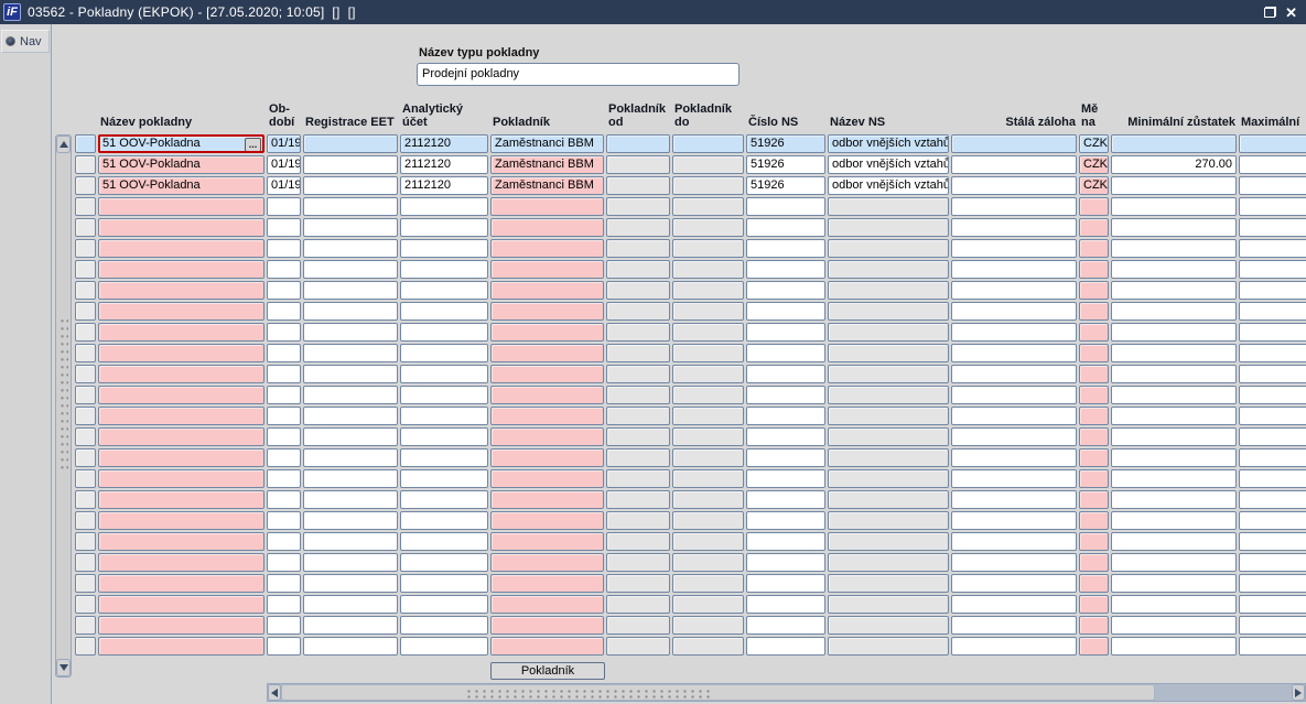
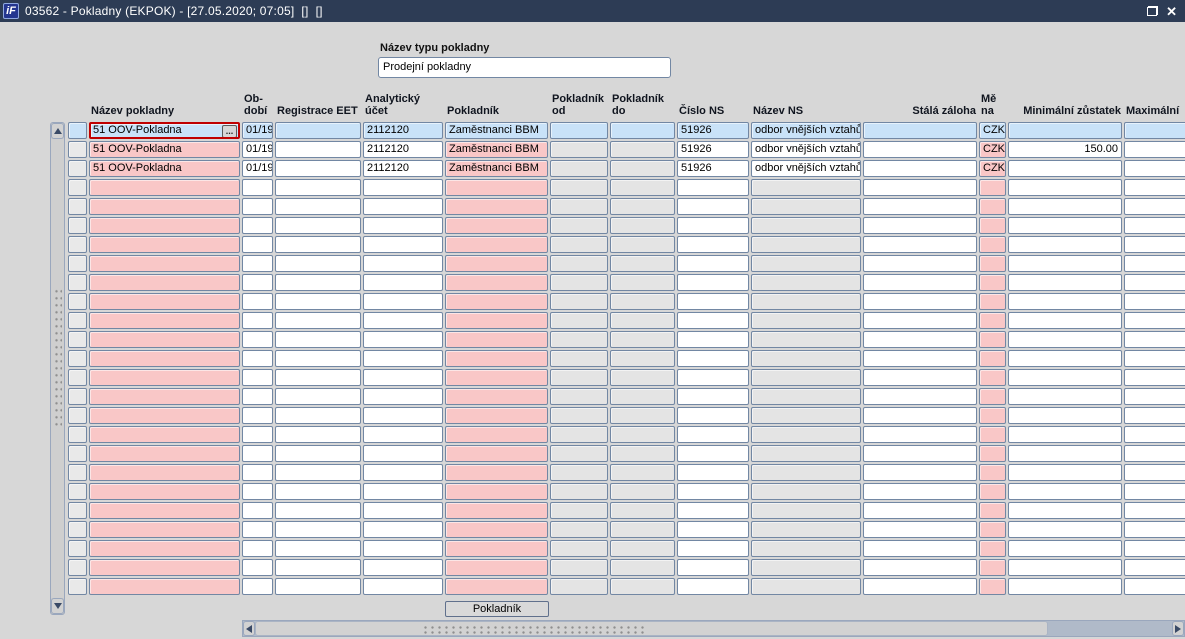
  iF
- 03562 - Pokladny (EKPOK) - [27.05.2020; 10:05] [] []
+ 03562 - Pokladny (EKPOK) - [27.05.2020; 07:05] [] []
  ✕
- Nav
  Název typu pokladny
  Prodejní pokladny
  Název pokladny
  Ob-
  dobí
  Registrace EET
  Analytický
  účet
  Pokladník
  Pokladník
  od
  Pokladník
  do
  Číslo NS
  Název NS
  Stálá záloha
  Mě
  na
  Minimální zůstatek
  Maximální
  51 OOV-Pokladna
  ...
  01/19
  2112120
  Zaměstnanci BBM
  51926
  odbor vnějších vztahů
  CZK
  51 OOV-Pokladna
  01/19
  2112120
  Zaměstnanci BBM
  51926
  odbor vnějších vztahů
  CZK
- 270.00
+ 150.00
  51 OOV-Pokladna
  01/19
  2112120
  Zaměstnanci BBM
  51926
  odbor vnějších vztahů
  CZK
  Pokladník
